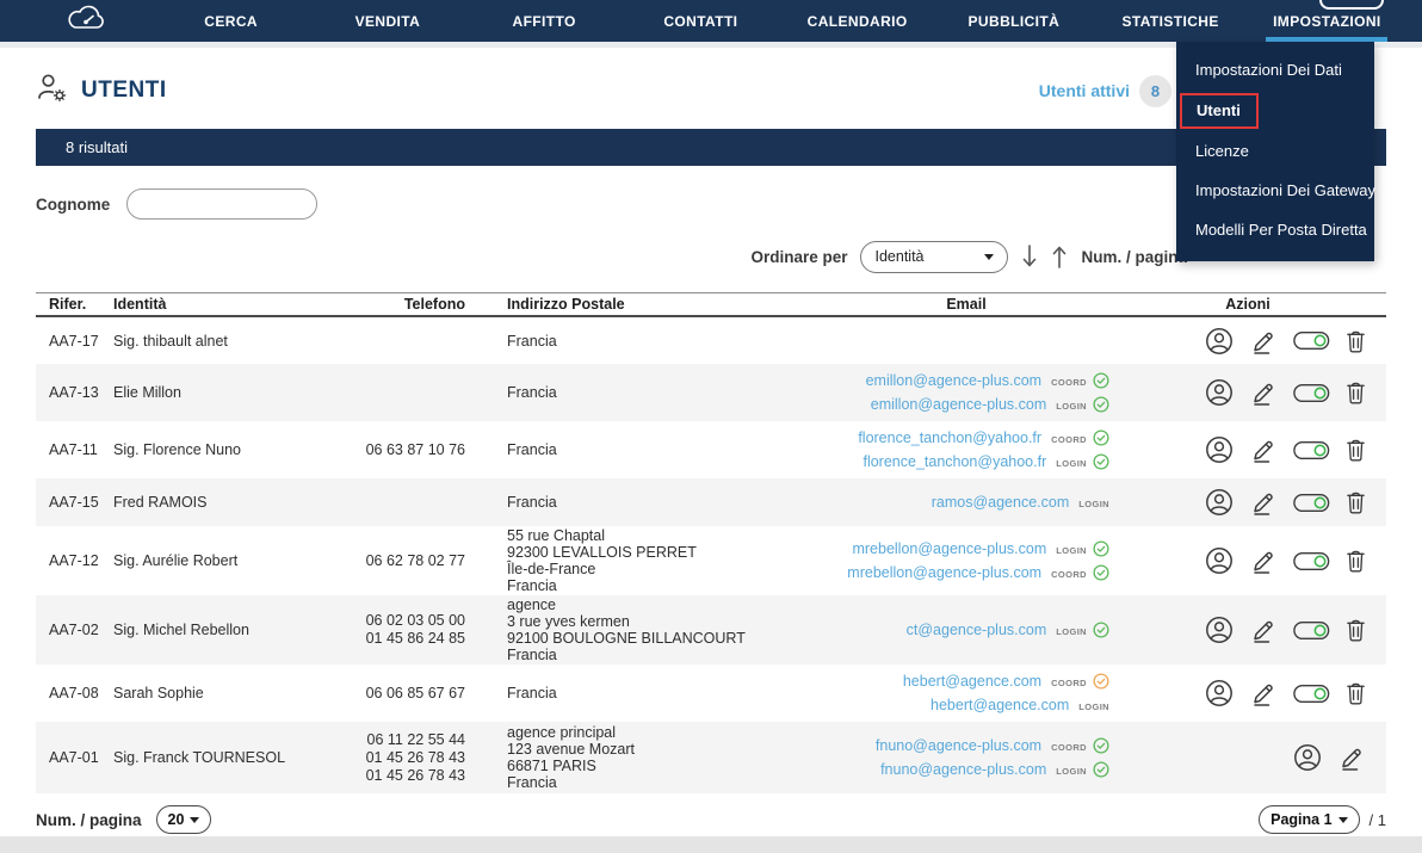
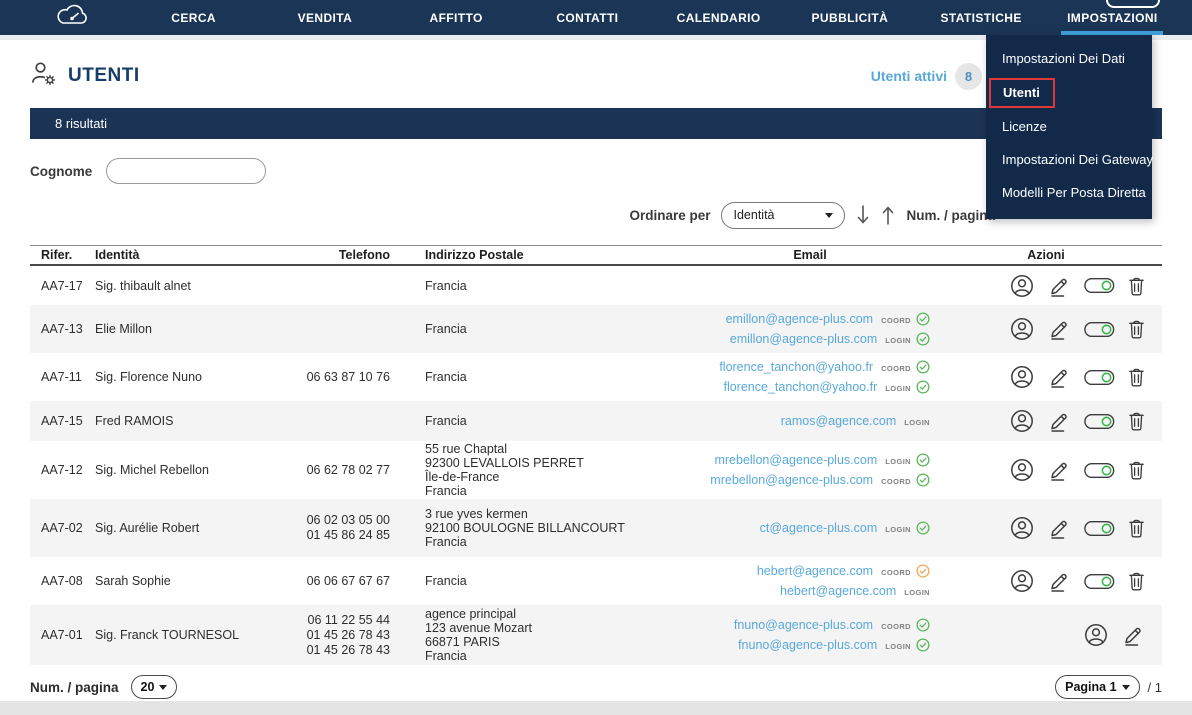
  CERCA
  VENDITA
  AFFITTO
  CONTATTI
  CALENDARIO
  PUBBLICITÀ
  STATISTICHE
  IMPOSTAZIONI
  Impostazioni Dei Dati
  Utenti
  Licenze
  Impostazioni Dei Gateway
  Modelli Per Posta Diretta
  UTENTI
  Utenti attivi
  8
  8 risultati
  Cognome
  Ordinare per
  Identità
  Num. / pagin
  Rifer.
  Identità
  Telefono
  Indirizzo Postale
  Email
  Azioni
  AA7-17
  Sig. thibault alnet
  Francia
  AA7-13
  Elie Millon
  Francia
  emillon@agence-plus.com
  COORD
  emillon@agence-plus.com
  LOGIN
  AA7-11
  Sig. Florence Nuno
  06 63 87 10 76
  Francia
  florence_tanchon@yahoo.fr
  COORD
  florence_tanchon@yahoo.fr
  LOGIN
  AA7-15
  Fred RAMOIS
  Francia
  ramos@agence.com
  LOGIN
  AA7-12
- Sig. Aurélie Robert
+ Sig. Michel Rebellon
  06 62 78 02 77
  55 rue Chaptal
  92300 LEVALLOIS PERRET
  Île-de-France
  Francia
  mrebellon@agence-plus.com
  LOGIN
  mrebellon@agence-plus.com
  COORD
  AA7-02
- Sig. Michel Rebellon
+ Sig. Aurélie Robert
  06 02 03 05 00
  01 45 86 24 85
- agence
  3 rue yves kermen
  92100 BOULOGNE BILLANCOURT
  Francia
  ct@agence-plus.com
  LOGIN
  AA7-08
  Sarah Sophie
- 06 06 85 67 67
+ 06 06 67 67 67
  Francia
  hebert@agence.com
  COORD
  hebert@agence.com
  LOGIN
  AA7-01
  Sig. Franck TOURNESOL
  06 11 22 55 44
  01 45 26 78 43
  01 45 26 78 43
  agence principal
  123 avenue Mozart
  66871 PARIS
  Francia
  fnuno@agence-plus.com
  COORD
  fnuno@agence-plus.com
  LOGIN
  Num. / pagina
  20
  Pagina 1
  / 1
